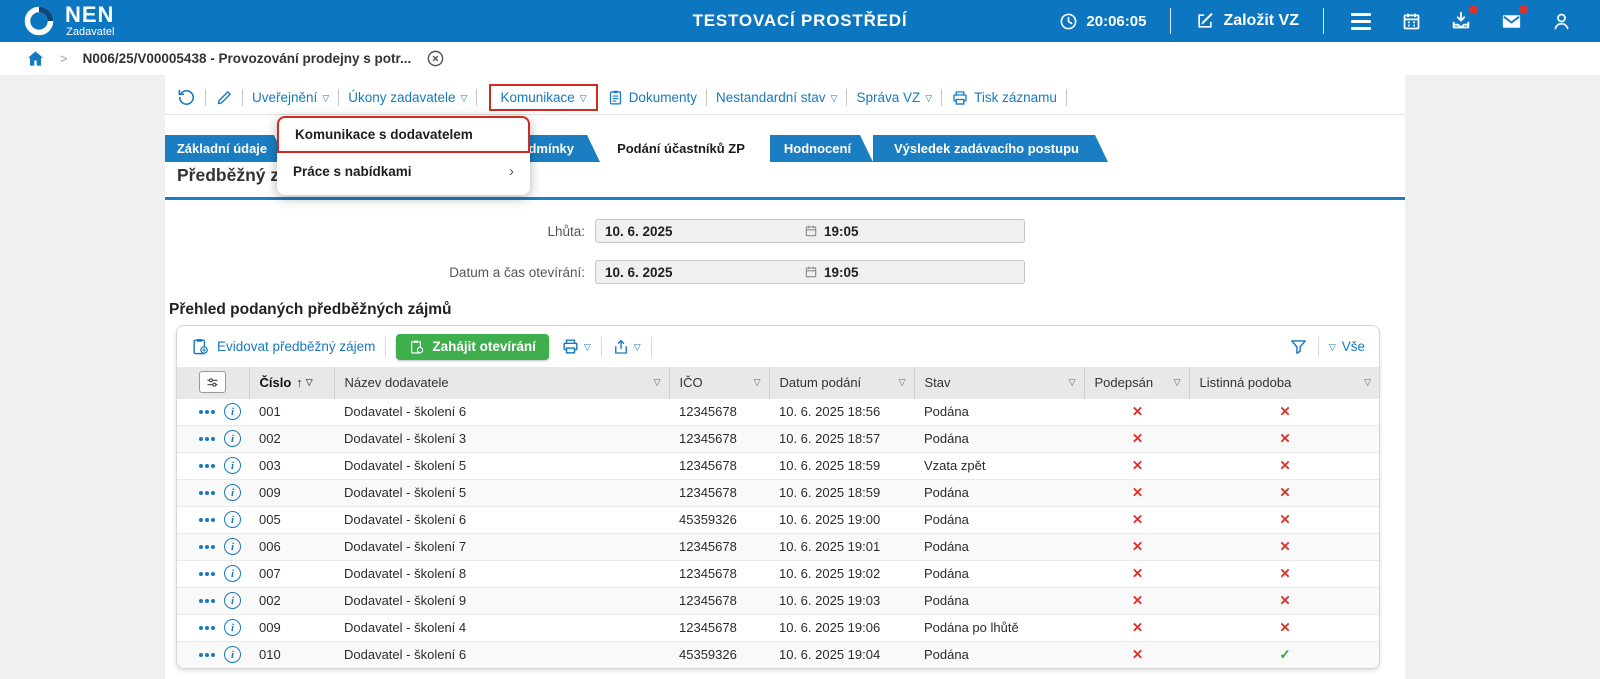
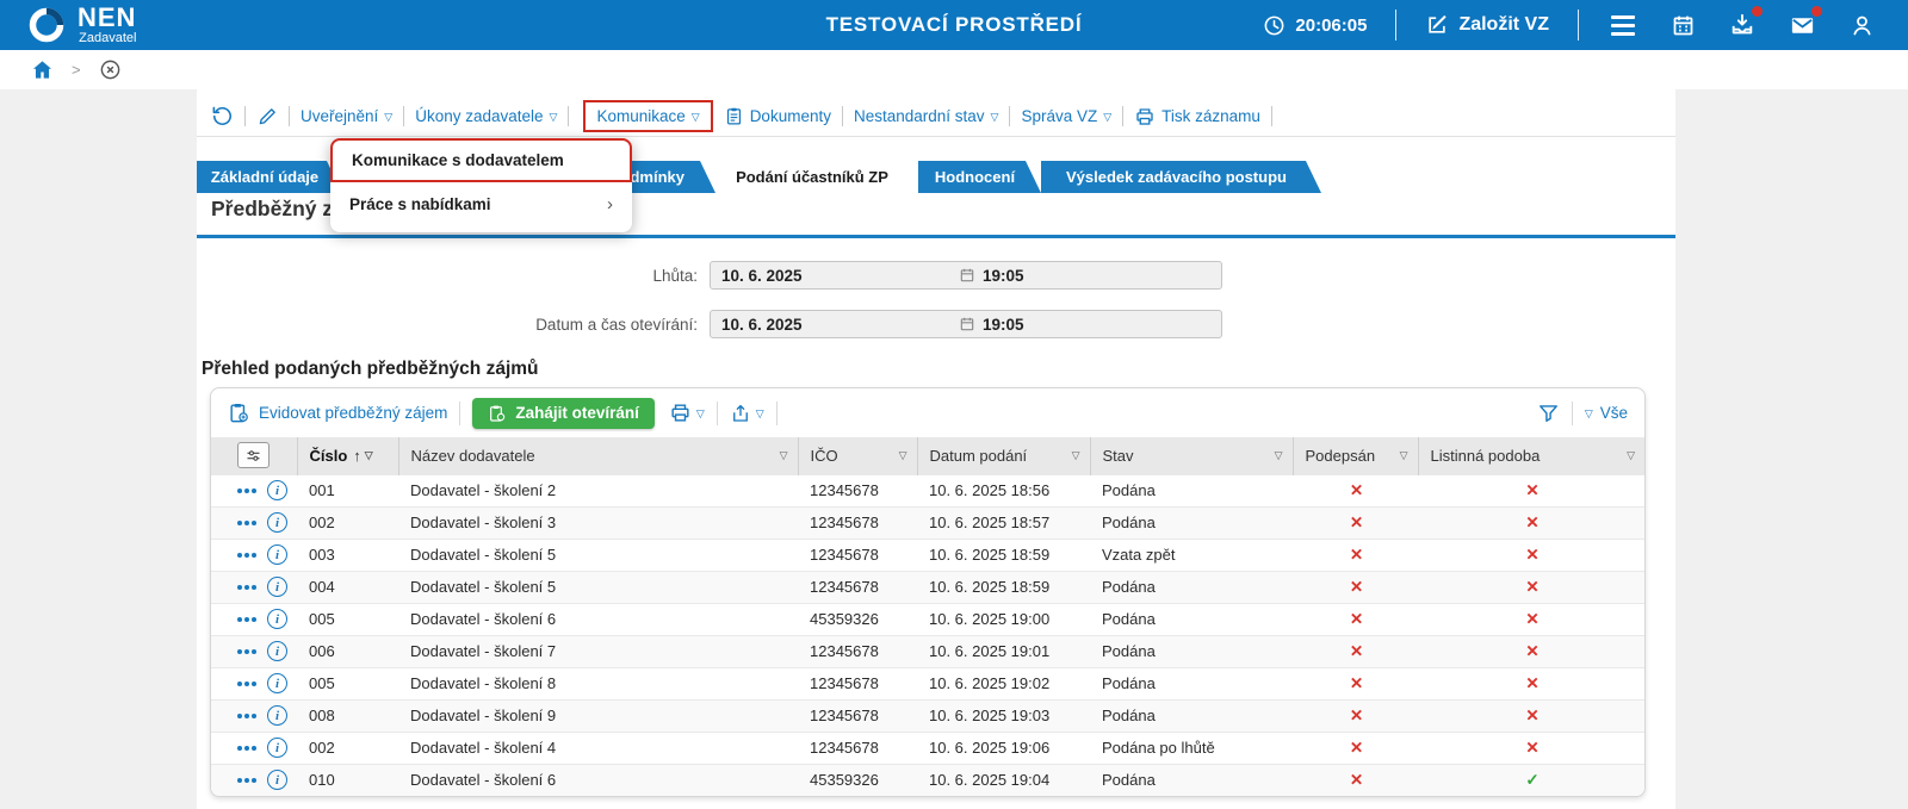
  NEN
  Zadavatel
  TESTOVACÍ PROSTŘEDÍ
  20:06:05
  Založit VZ
  >
- N006/25/V00005438 - Provozování prodejny s potr...
  Uveřejnění
  ▽
  Úkony zadavatele
  ▽
  Komunikace
  ▽
  Dokumenty
  Nestandardní stav
  ▽
  Správa VZ
  ▽
  Tisk záznamu
  Základní údaje
  Podání účastníků ZP
  Hodnocení
  Výsledek zadávacího postupu
  Předběžný z
  Lhůta:
  10. 6. 2025
  19:05
  Datum a čas otevírání:
  10. 6. 2025
  19:05
  Přehled podaných předběžných zájmů
  Evidovat předběžný zájem
  Zahájit otevírání
  ▽
  ▽
  ▽
  Vše
  	Číslo ↑ ▽	Název dodavatele ▽	IČO ▽	Datum podání ▽	Stav ▽	Podepsán ▽	Listinná podoba ▽
- i	001	Dodavatel - školení 6	12345678	10. 6. 2025 18:56	Podána	✕	✕
+ i	001	Dodavatel - školení 2	12345678	10. 6. 2025 18:56	Podána	✕	✕
  i	002	Dodavatel - školení 3	12345678	10. 6. 2025 18:57	Podána	✕	✕
  i	003	Dodavatel - školení 5	12345678	10. 6. 2025 18:59	Vzata zpět	✕	✕
- i	009	Dodavatel - školení 5	12345678	10. 6. 2025 18:59	Podána	✕	✕
+ i	004	Dodavatel - školení 5	12345678	10. 6. 2025 18:59	Podána	✕	✕
  i	005	Dodavatel - školení 6	45359326	10. 6. 2025 19:00	Podána	✕	✕
  i	006	Dodavatel - školení 7	12345678	10. 6. 2025 19:01	Podána	✕	✕
- i	007	Dodavatel - školení 8	12345678	10. 6. 2025 19:02	Podána	✕	✕
+ i	005	Dodavatel - školení 8	12345678	10. 6. 2025 19:02	Podána	✕	✕
- i	002	Dodavatel - školení 9	12345678	10. 6. 2025 19:03	Podána	✕	✕
+ i	008	Dodavatel - školení 9	12345678	10. 6. 2025 19:03	Podána	✕	✕
- i	009	Dodavatel - školení 4	12345678	10. 6. 2025 19:06	Podána po lhůtě	✕	✕
+ i	002	Dodavatel - školení 4	12345678	10. 6. 2025 19:06	Podána po lhůtě	✕	✕
  i	010	Dodavatel - školení 6	45359326	10. 6. 2025 19:04	Podána	✕	✓
  Komunikace s dodavatelem
  Práce s nabídkami
  ›
